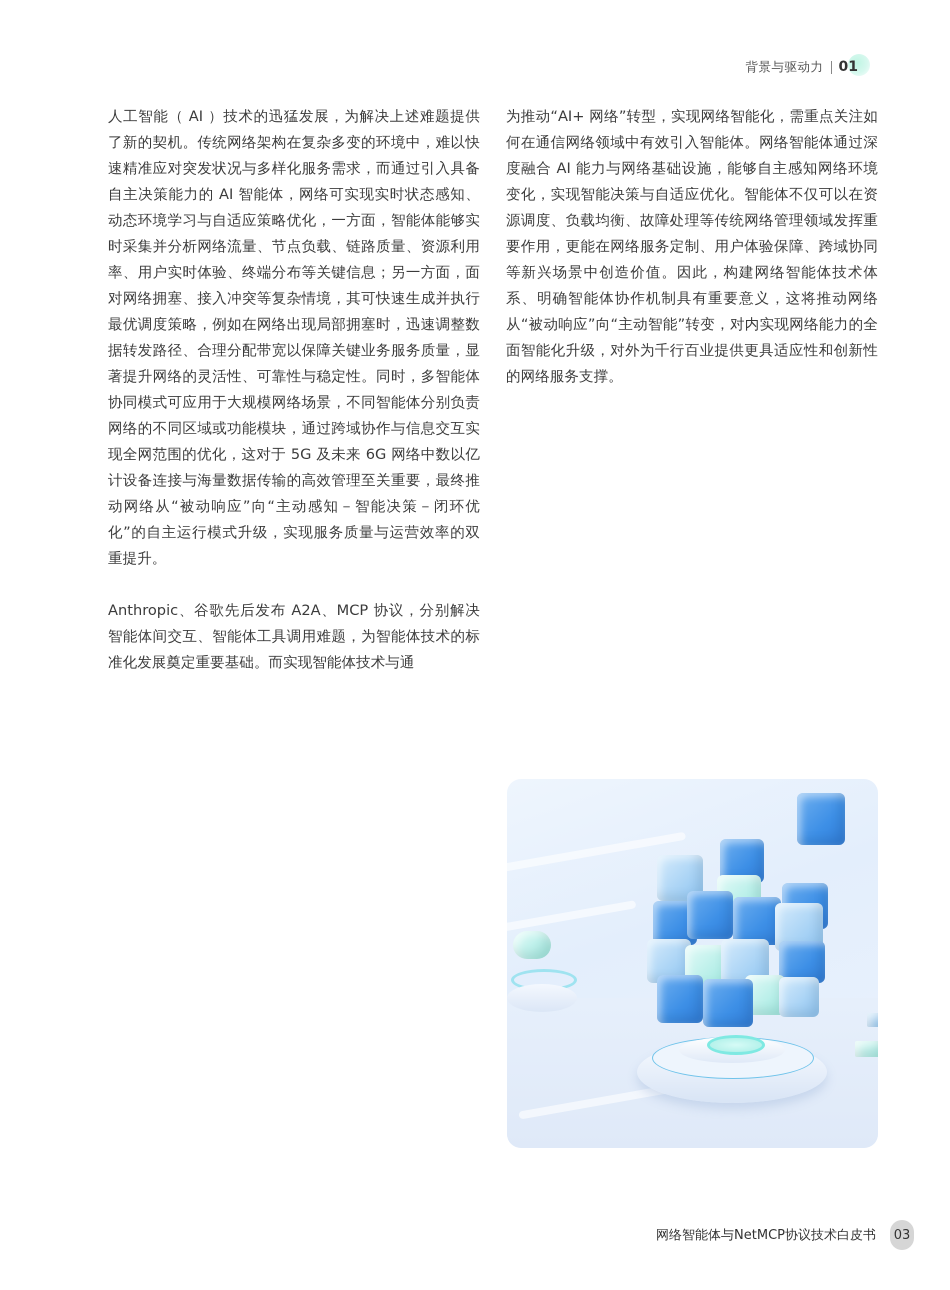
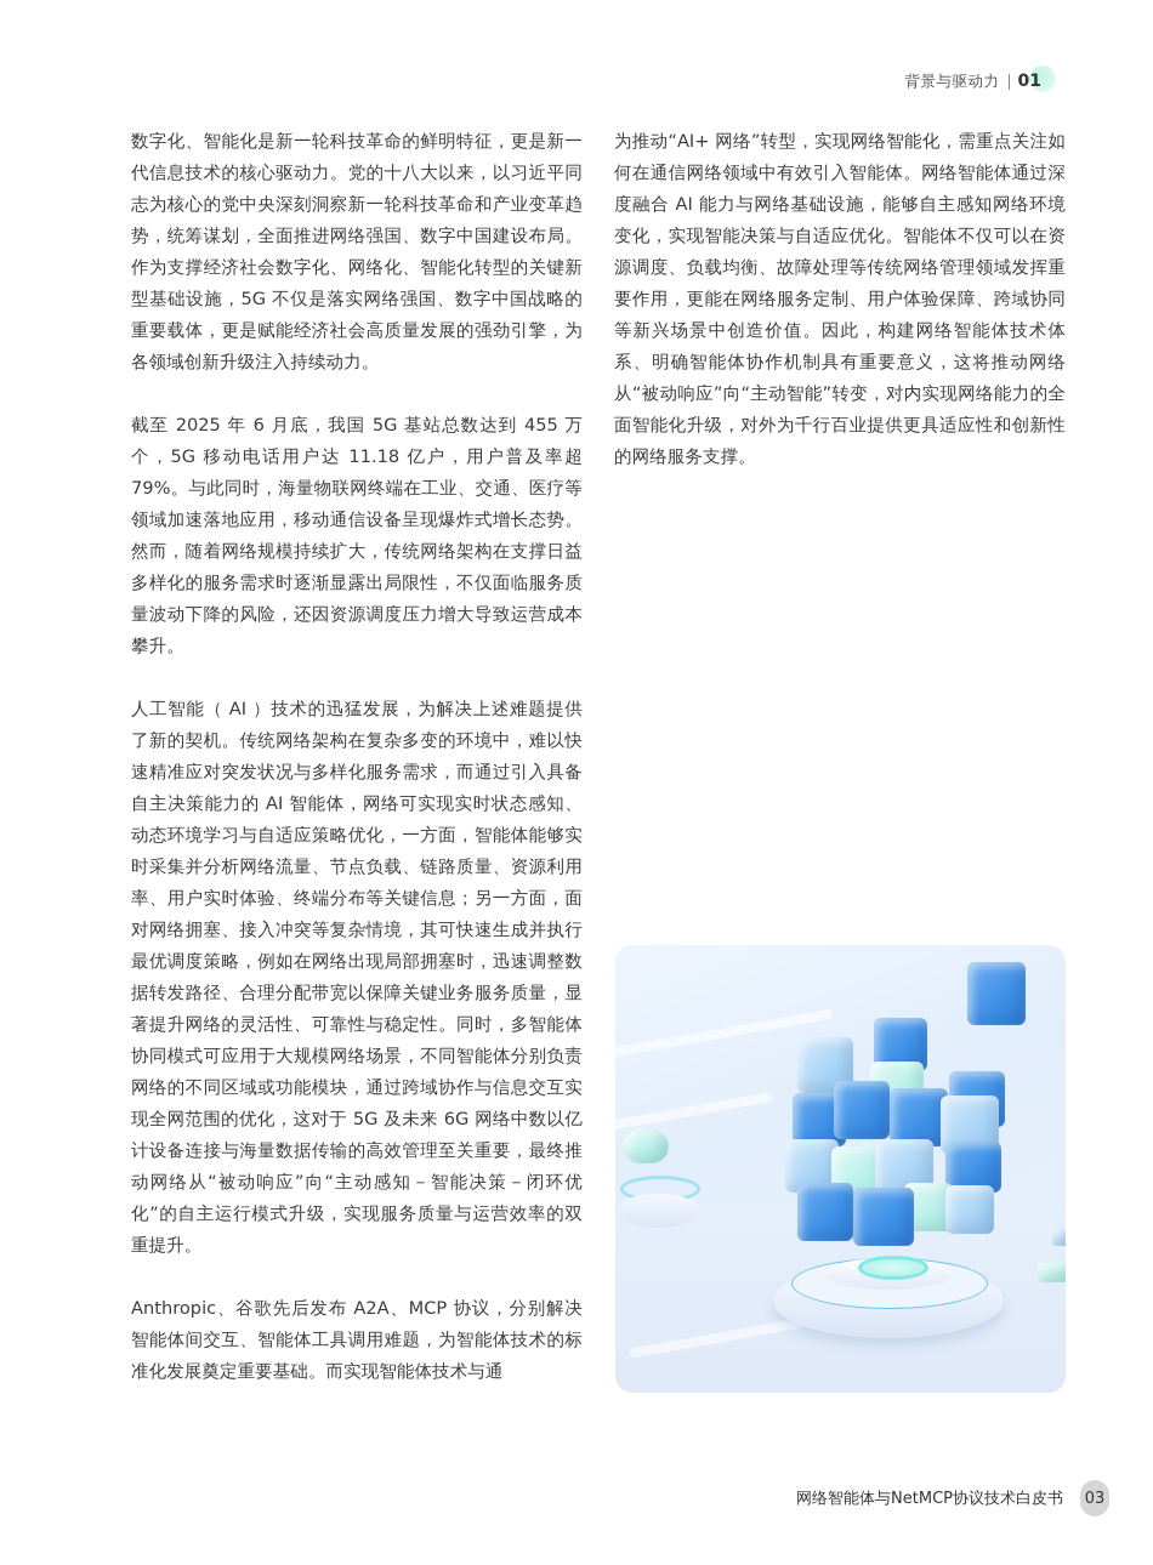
  背景与驱动力
  01
+ 数字化、智能化是新一轮科技革命的鲜明特征，更是新一代信息技术的核心驱动力。党的十八大以来，以习近平同志为核心的党中央深刻洞察新一轮科技革命和产业变革趋势，统筹谋划，全面推进网络强国、数字中国建设布局。作为支撑经济社会数字化、网络化、智能化转型的关键新型基础设施，5G 不仅是落实网络强国、数字中国战略的重要载体，更是赋能经济社会高质量发展的强劲引擎，为各领域创新升级注入持续动力。
+ 截至 2025 年 6 月底，我国 5G 基站总数达到 455 万个，5G 移动电话用户达 11.18 亿户，用户普及率超 79%。与此同时，海量物联网终端在工业、交通、医疗等领域加速落地应用，移动通信设备呈现爆炸式增长态势。然而，随着网络规模持续扩大，传统网络架构在支撑日益多样化的服务需求时逐渐显露出局限性，不仅面临服务质量波动下降的风险，还因资源调度压力增大导致运营成本攀升。
  人工智能（ AI ）技术的迅猛发展，为解决上述难题提供了新的契机。传统网络架构在复杂多变的环境中，难以快速精准应对突发状况与多样化服务需求，而通过引入具备自主决策能力的 AI 智能体，网络可实现实时状态感知、动态环境学习与自适应策略优化，一方面，智能体能够实时采集并分析网络流量、节点负载、链路质量、资源利用率、用户实时体验、终端分布等关键信息；另一方面，面对网络拥塞、接入冲突等复杂情境，其可快速生成并执行最优调度策略，例如在网络出现局部拥塞时，迅速调整数据转发路径、合理分配带宽以保障关键业务服务质量，显著提升网络的灵活性、可靠性与稳定性。同时，多智能体协同模式可应用于大规模网络场景，不同智能体分别负责网络的不同区域或功能模块，通过跨域协作与信息交互实现全网范围的优化，这对于 5G 及未来 6G 网络中数以亿计设备连接与海量数据传输的高效管理至关重要，最终推动网络从“被动响应”向“主动感知－智能决策－闭环优化”的自主运行模式升级，实现服务质量与运营效率的双重提升。
  Anthropic、谷歌先后发布 A2A、MCP 协议，分别解决智能体间交互、智能体工具调用难题，为智能体技术的标准化发展奠定重要基础。而实现智能体技术与通
  为推动“AI+ 网络”转型，实现网络智能化，需重点关注如何在通信网络领域中有效引入智能体。网络智能体通过深度融合 AI 能力与网络基础设施，能够自主感知网络环境变化，实现智能决策与自适应优化。智能体不仅可以在资源调度、负载均衡、故障处理等传统网络管理领域发挥重要作用，更能在网络服务定制、用户体验保障、跨域协同等新兴场景中创造价值。因此，构建网络智能体技术体系、明确智能体协作机制具有重要意义，这将推动网络从“被动响应”向“主动智能”转变，对内实现网络能力的全面智能化升级，对外为千行百业提供更具适应性和创新性的网络服务支撑。
  网络智能体与NetMCP协议技术白皮书
  03
